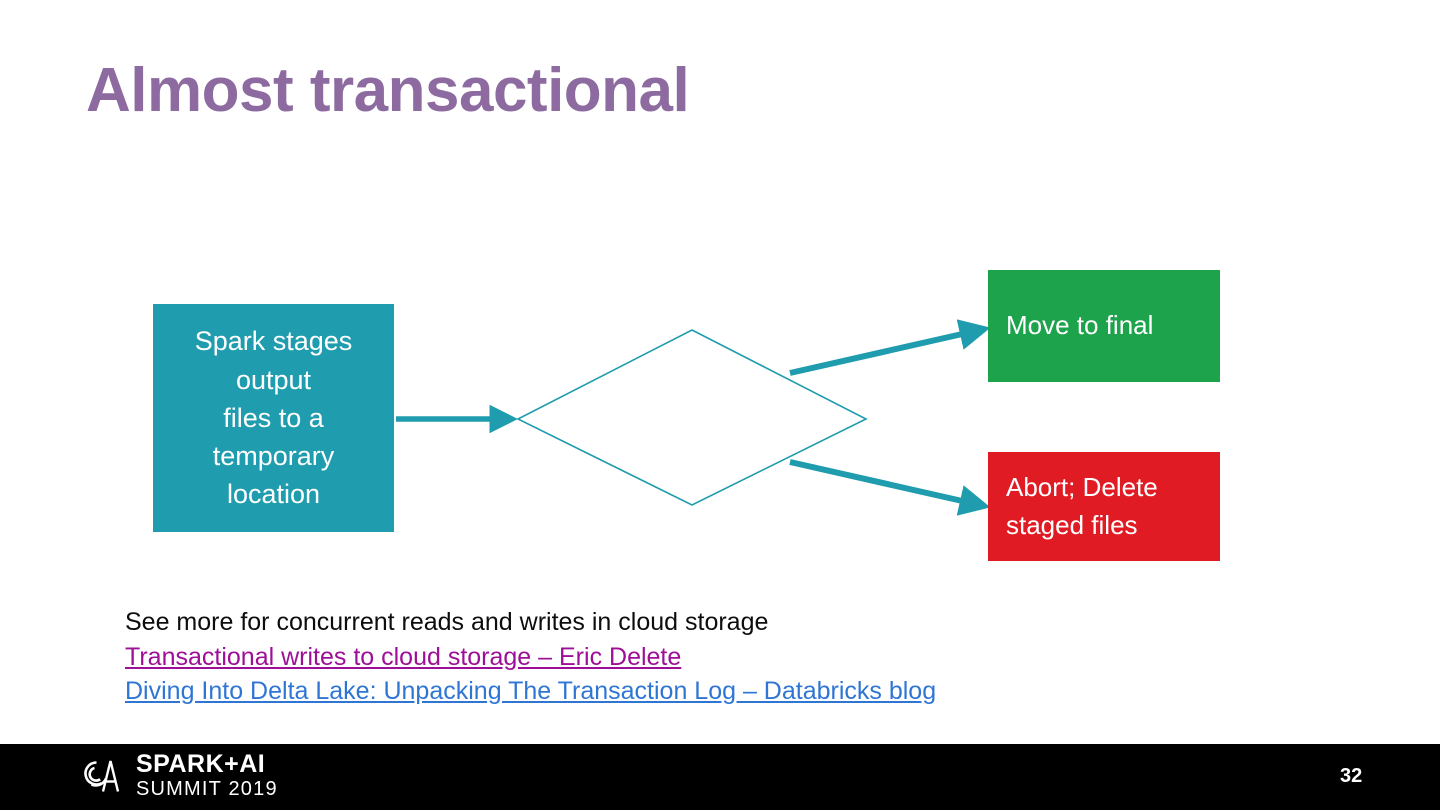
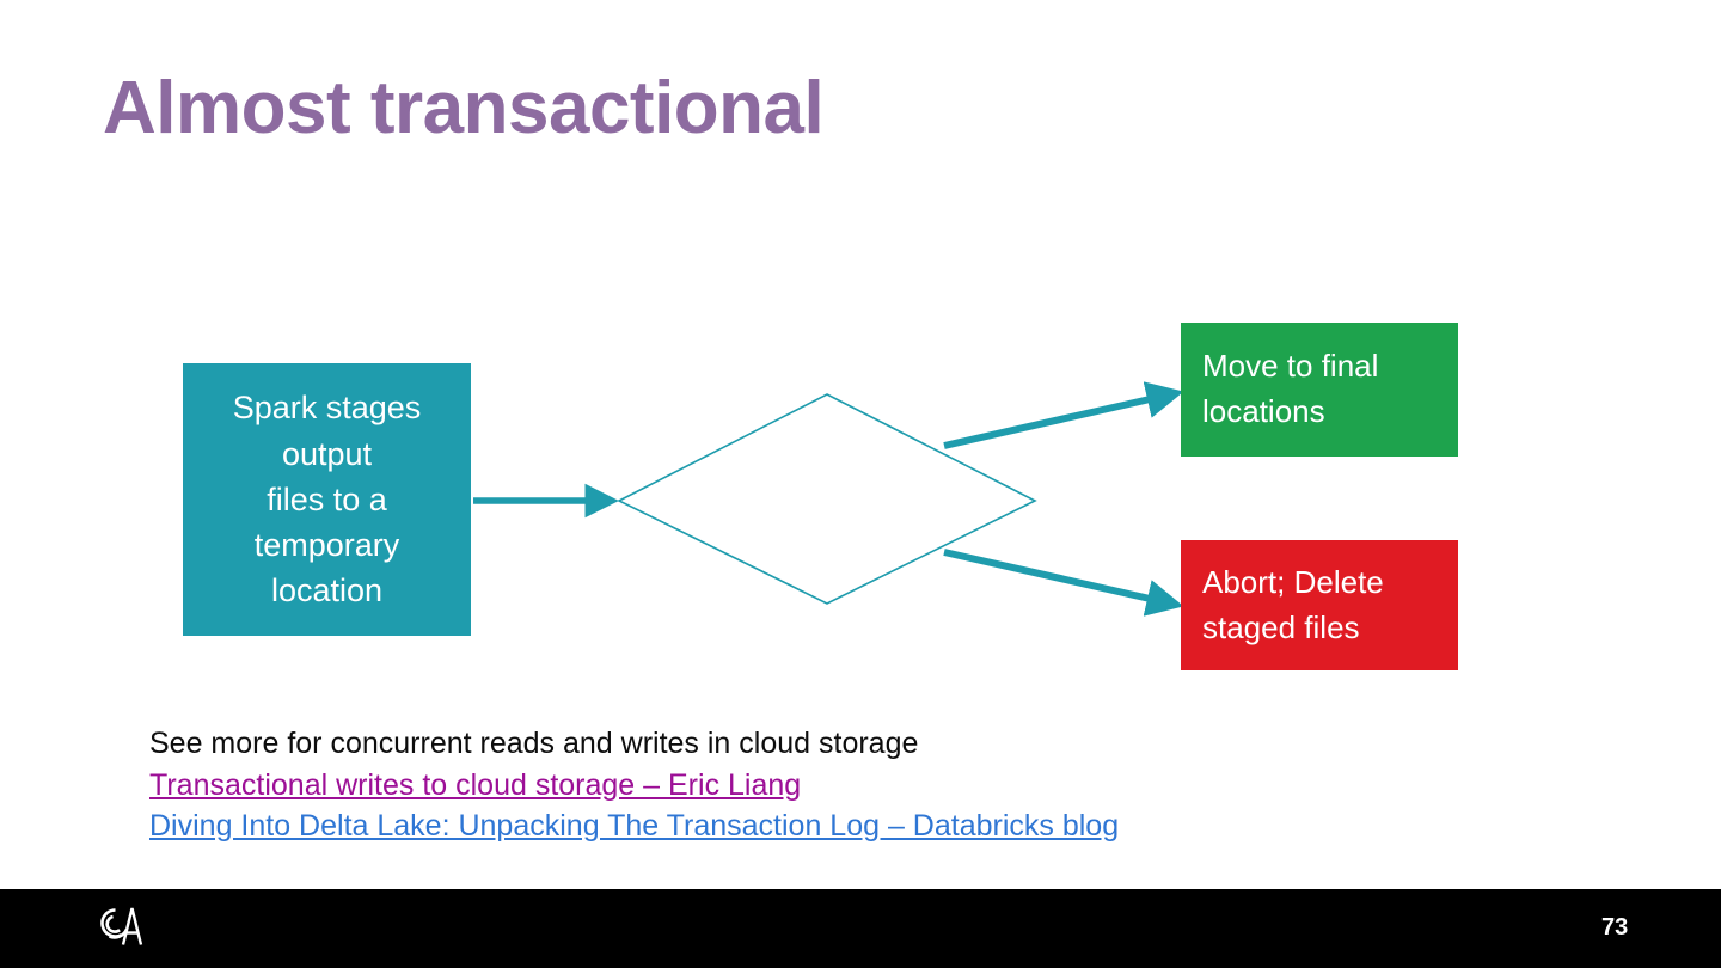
  Almost transactional
  Spark stages
  output
  files to a
  temporary
  location
  Move to final
+ locations
  Abort; Delete
  staged files
  See more for concurrent reads and writes in cloud storage
- Transactional writes to cloud storage – Eric Delete
+ Transactional writes to cloud storage – Eric Liang
  Diving Into Delta Lake: Unpacking The Transaction Log – Databricks blog
- SPARK+AI
- SUMMIT 2019
- 32
+ 73
